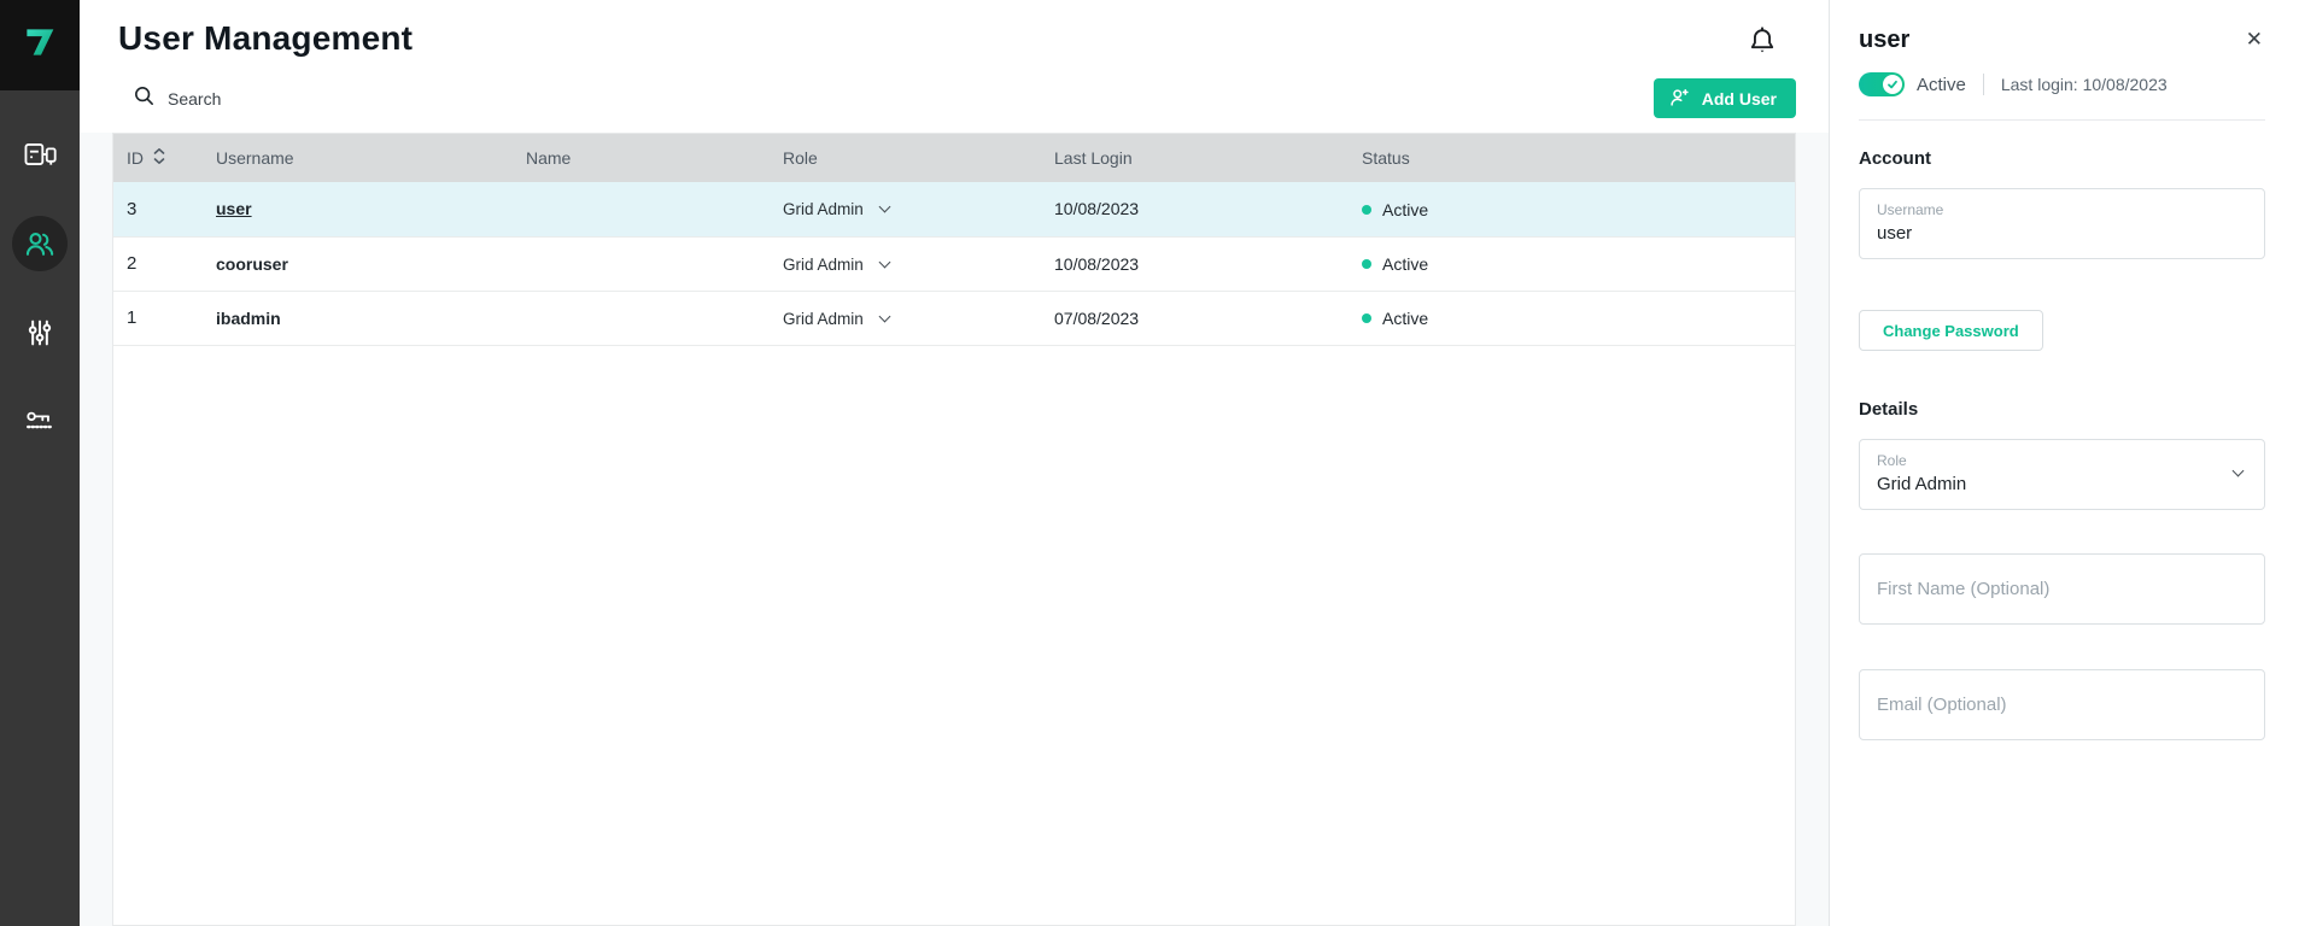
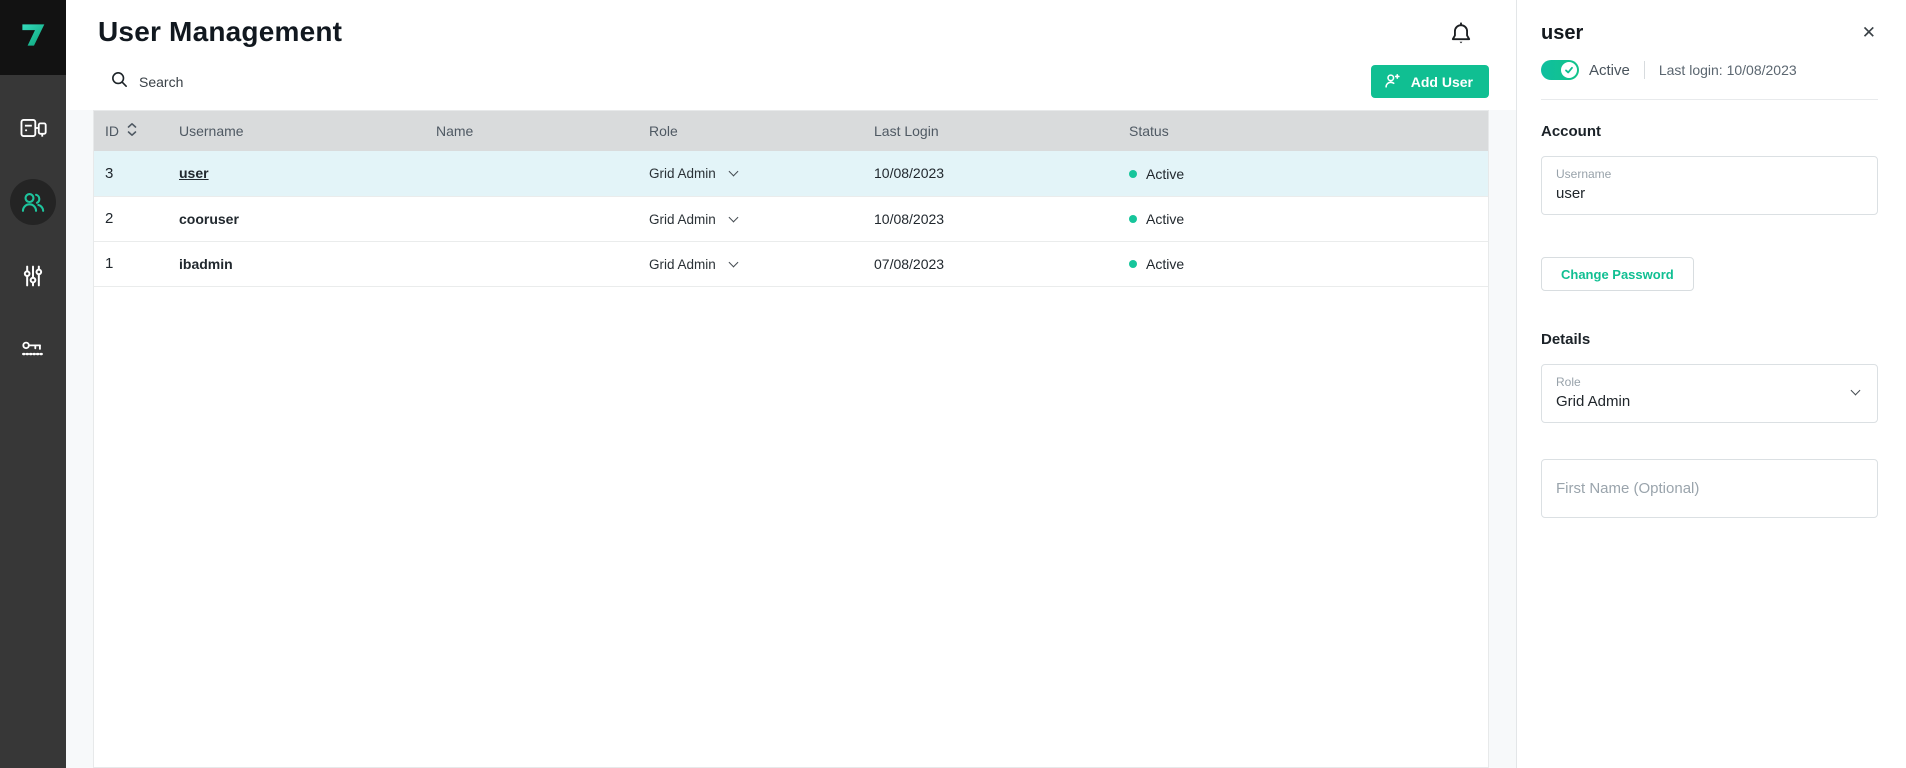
  User Management
  Search
  Add User
  ID	Username	Name	Role	Last Login	Status
  3	user		Grid Admin	10/08/2023	Active
  2	cooruser		Grid Admin	10/08/2023	Active
  1	ibadmin		Grid Admin	07/08/2023	Active
  user
  ✕
  Active
  Last login: 10/08/2023
  Account
  Username
  user
  Change Password
  Details
  Role
  Grid Admin
  First Name (Optional)
- Email (Optional)
